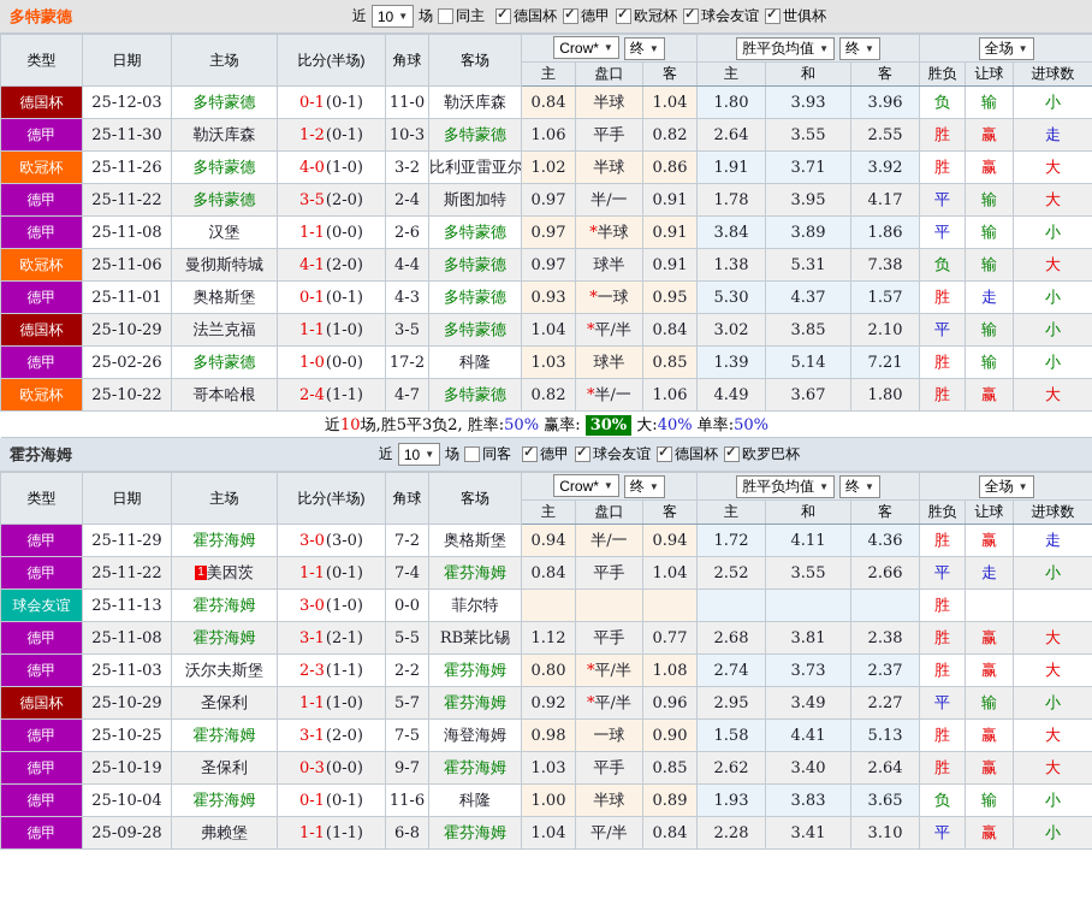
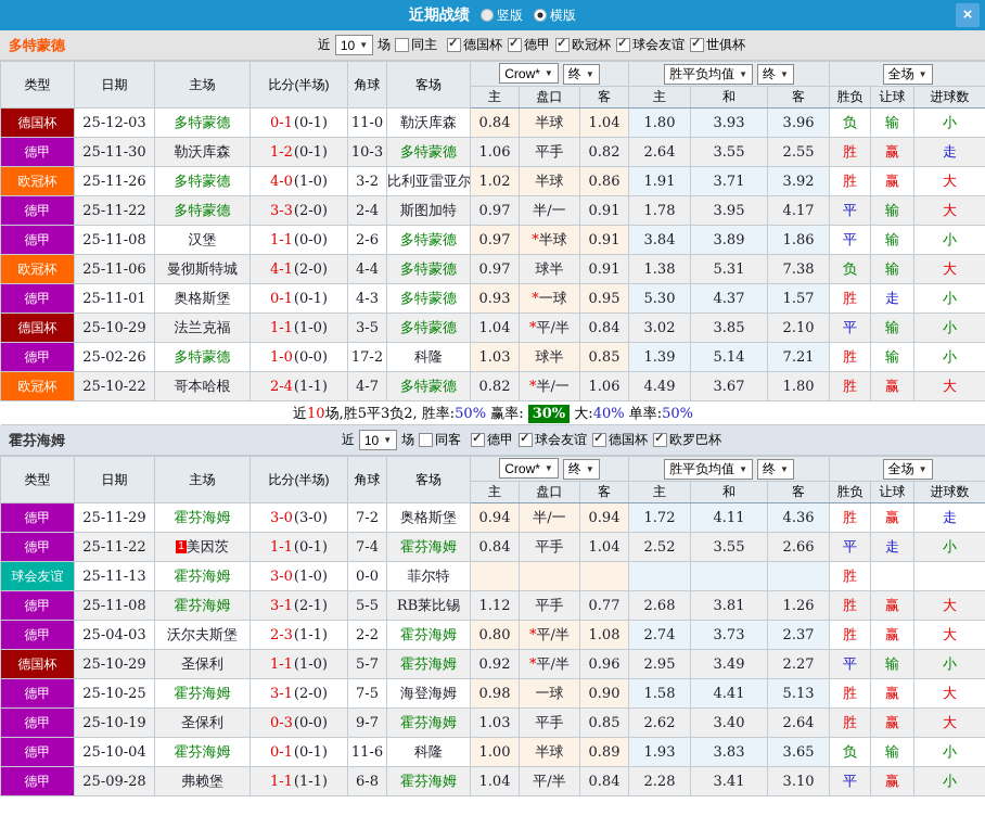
+ 近期战绩
+ 竖版
+ 横版
+ ×
  多特蒙德
  近
  10
  ▼
  场
  同主
  德国杯
  德甲
  欧冠杯
  球会友谊
  世俱杯
  类型	日期	主场	比分(半场)	角球	客场	Crow* ▼ 终 ▼	胜平负均值 ▼ 终 ▼	全场 ▼
  主	盘口	客	主	和	客	胜负	让球	进球数
  德国杯	25-12-03	多特蒙德	0-1(0-1)	11-0	勒沃库森	0.84	半球	1.04	1.80	3.93	3.96	负	输	小
  德甲	25-11-30	勒沃库森	1-2(0-1)	10-3	多特蒙德	1.06	平手	0.82	2.64	3.55	2.55	胜	赢	走
  欧冠杯	25-11-26	多特蒙德	4-0(1-0)	3-2	比利亚雷亚尔	1.02	半球	0.86	1.91	3.71	3.92	胜	赢	大
- 德甲	25-11-22	多特蒙德	3-5(2-0)	2-4	斯图加特	0.97	半/一	0.91	1.78	3.95	4.17	平	输	大
+ 德甲	25-11-22	多特蒙德	3-3(2-0)	2-4	斯图加特	0.97	半/一	0.91	1.78	3.95	4.17	平	输	大
  德甲	25-11-08	汉堡	1-1(0-0)	2-6	多特蒙德	0.97	*半球	0.91	3.84	3.89	1.86	平	输	小
  欧冠杯	25-11-06	曼彻斯特城	4-1(2-0)	4-4	多特蒙德	0.97	球半	0.91	1.38	5.31	7.38	负	输	大
  德甲	25-11-01	奥格斯堡	0-1(0-1)	4-3	多特蒙德	0.93	*一球	0.95	5.30	4.37	1.57	胜	走	小
  德国杯	25-10-29	法兰克福	1-1(1-0)	3-5	多特蒙德	1.04	*平/半	0.84	3.02	3.85	2.10	平	输	小
  德甲	25-02-26	多特蒙德	1-0(0-0)	17-2	科隆	1.03	球半	0.85	1.39	5.14	7.21	胜	输	小
  欧冠杯	25-10-22	哥本哈根	2-4(1-1)	4-7	多特蒙德	0.82	*半/一	1.06	4.49	3.67	1.80	胜	赢	大
  近10场,胜5平3负2, 胜率:50% 赢率: 30% 大:40% 单率:50%
  霍芬海姆
  近
  10
  ▼
  场
  同客
  德甲
  球会友谊
  德国杯
  欧罗巴杯
  类型	日期	主场	比分(半场)	角球	客场	Crow* ▼ 终 ▼	胜平负均值 ▼ 终 ▼	全场 ▼
  主	盘口	客	主	和	客	胜负	让球	进球数
  德甲	25-11-29	霍芬海姆	3-0(3-0)	7-2	奥格斯堡	0.94	半/一	0.94	1.72	4.11	4.36	胜	赢	走
  德甲	25-11-22	1 美因茨	1-1(0-1)	7-4	霍芬海姆	0.84	平手	1.04	2.52	3.55	2.66	平	走	小
  球会友谊	25-11-13	霍芬海姆	3-0(1-0)	0-0	菲尔特							胜
- 德甲	25-11-08	霍芬海姆	3-1(2-1)	5-5	RB莱比锡	1.12	平手	0.77	2.68	3.81	2.38	胜	赢	大
+ 德甲	25-11-08	霍芬海姆	3-1(2-1)	5-5	RB莱比锡	1.12	平手	0.77	2.68	3.81	1.26	胜	赢	大
- 德甲	25-11-03	沃尔夫斯堡	2-3(1-1)	2-2	霍芬海姆	0.80	*平/半	1.08	2.74	3.73	2.37	胜	赢	大
+ 德甲	25-04-03	沃尔夫斯堡	2-3(1-1)	2-2	霍芬海姆	0.80	*平/半	1.08	2.74	3.73	2.37	胜	赢	大
  德国杯	25-10-29	圣保利	1-1(1-0)	5-7	霍芬海姆	0.92	*平/半	0.96	2.95	3.49	2.27	平	输	小
  德甲	25-10-25	霍芬海姆	3-1(2-0)	7-5	海登海姆	0.98	一球	0.90	1.58	4.41	5.13	胜	赢	大
  德甲	25-10-19	圣保利	0-3(0-0)	9-7	霍芬海姆	1.03	平手	0.85	2.62	3.40	2.64	胜	赢	大
  德甲	25-10-04	霍芬海姆	0-1(0-1)	11-6	科隆	1.00	半球	0.89	1.93	3.83	3.65	负	输	小
  德甲	25-09-28	弗赖堡	1-1(1-1)	6-8	霍芬海姆	1.04	平/半	0.84	2.28	3.41	3.10	平	赢	小
